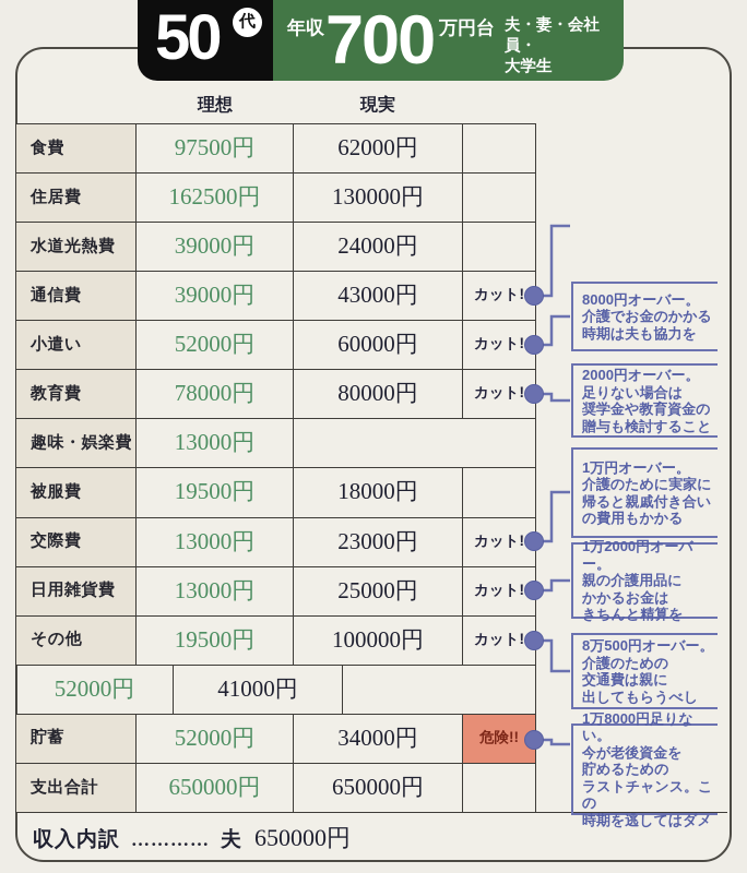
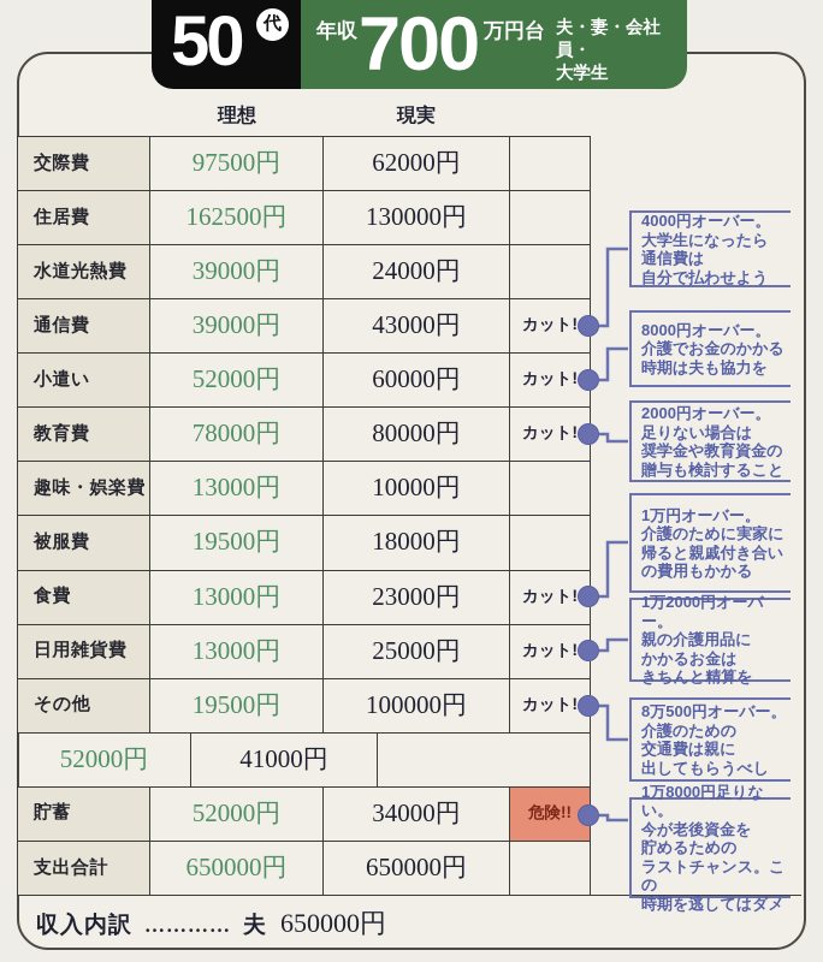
  50
  代
  年収
  700
  万円台
  夫・妻・会社員・
  大学生
  理想
  現実
- 食費
+ 交際費
  97500円
  62000円
  住居費
  162500円
  130000円
  水道光熱費
  39000円
  24000円
  通信費
  39000円
  43000円
  カット!
  小遣い
  52000円
  60000円
  カット!
  教育費
  78000円
  80000円
  カット!
  趣味・娯楽費
  13000円
+ 10000円
  被服費
  19500円
  18000円
- 交際費
+ 食費
  13000円
  23000円
  カット!
  日用雑貨費
  13000円
  25000円
  カット!
  その他
  19500円
  100000円
  カット!
  52000円
  41000円
  貯蓄
  52000円
  34000円
  危険!!
  支出合計
  650000円
  650000円
  収入内訳
  …………
  夫
  650000円
+ 4000円オーバー。
+ 大学生になったら
+ 通信費は
+ 自分で払わせよう
  8000円オーバー。
  介護でお金のかかる
  時期は夫も協力を
  2000円オーバー。
  足りない場合は
  奨学金や教育資金の
  贈与も検討すること
  1万円オーバー。
  介護のために実家に
  帰ると親戚付き合い
  の費用もかかる
  1万2000円オーバー。
  親の介護用品に
  かかるお金は
  きちんと精算を
  8万500円オーバー。
  介護のための
  交通費は親に
  出してもらうべし
  今が老後資金を
  貯めるための
  ラストチャンス。この
